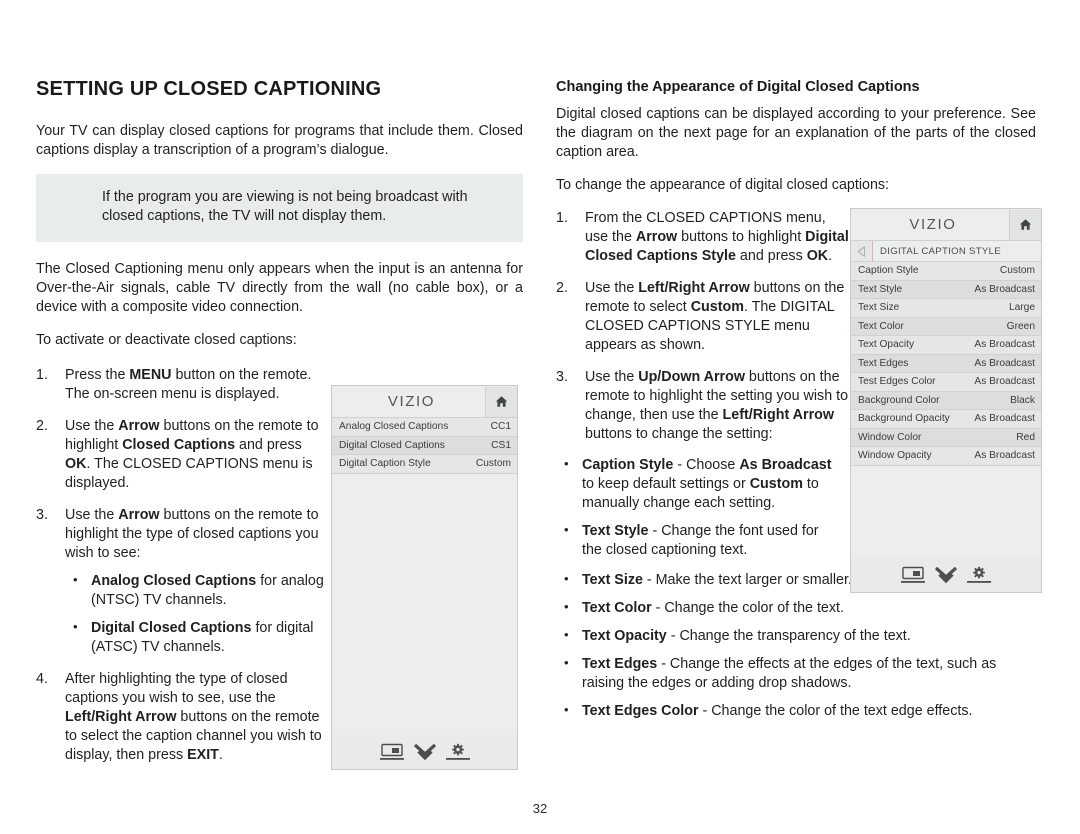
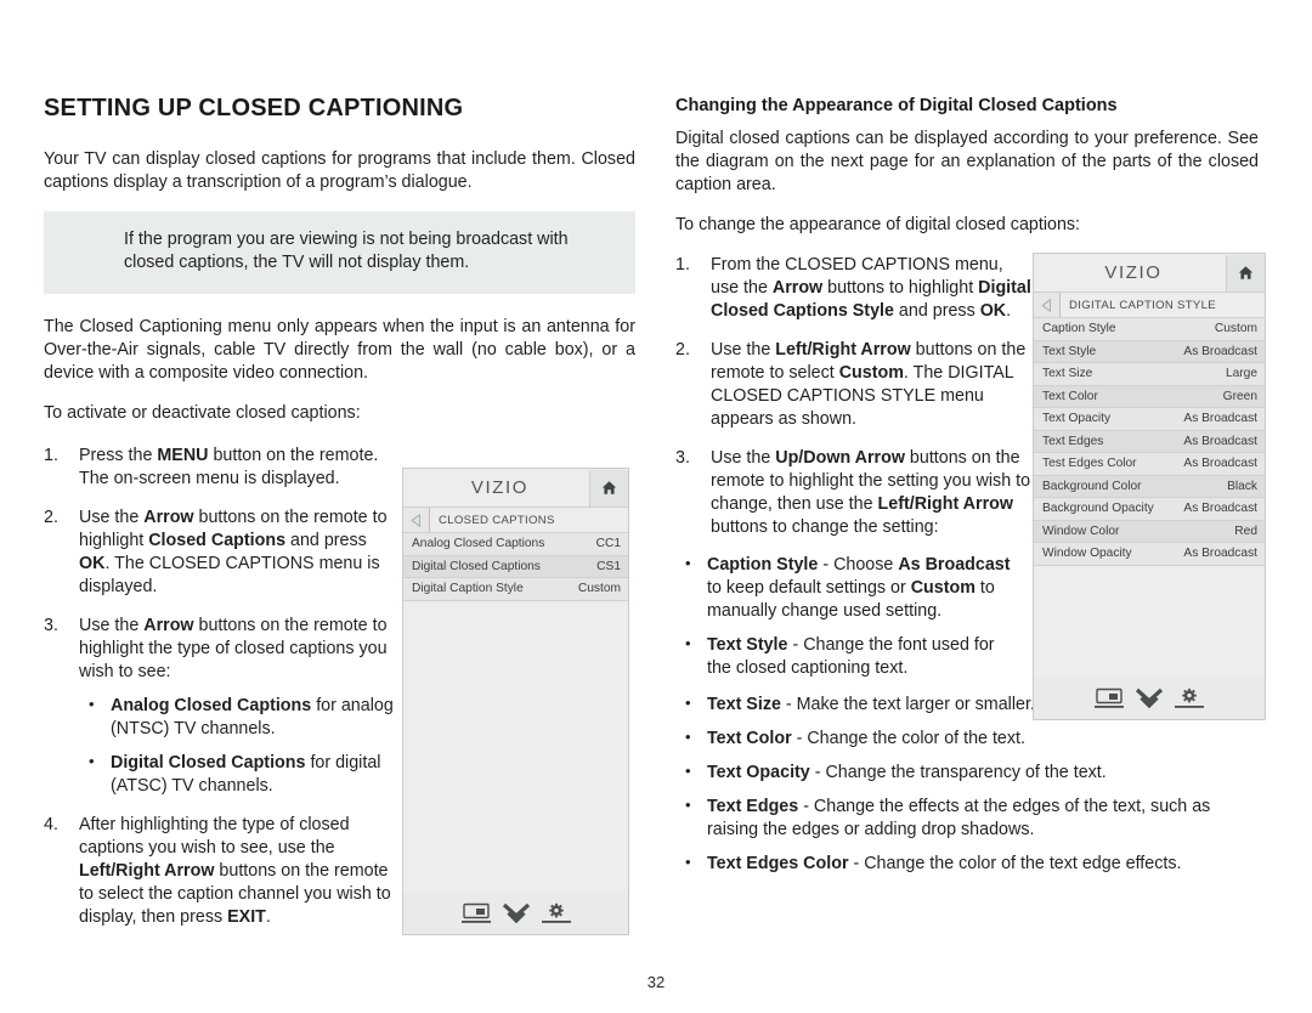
  SETTING UP CLOSED CAPTIONING
  Your TV can display closed captions for programs that include them. Closed captions display a transcription of a program’s dialogue.
  If the program you are viewing is not being broadcast with closed captions, the TV will not display them.
  The Closed Captioning menu only appears when the input is an antenna for Over-the-Air signals, cable TV directly from the wall (no cable box), or a device with a composite video connection.
  To activate or deactivate closed captions:
  1.
  Press the MENU button on the remote. The on-screen menu is displayed.
  2.
  Use the Arrow buttons on the remote to highlight Closed Captions and press OK. The CLOSED CAPTIONS menu is displayed.
  3.
  Use the Arrow buttons on the remote to highlight the type of closed captions you wish to see:
  •
  Analog Closed Captions for analog (NTSC) TV channels.
  •
  Digital Closed Captions for digital (ATSC) TV channels.
  4.
  After highlighting the type of closed captions you wish to see, use the Left/Right Arrow buttons on the remote to select the caption channel you wish to display, then press EXIT.
  Changing the Appearance of Digital Closed Captions
  Digital closed captions can be displayed according to your preference. See the diagram on the next page for an explanation of the parts of the closed caption area.
  To change the appearance of digital closed captions:
  1.
  From the CLOSED CAPTIONS menu, use the Arrow buttons to highlight Digital Closed Captions Style and press OK.
  2.
  Use the Left/Right Arrow buttons on the remote to select Custom. The DIGITAL CLOSED CAPTIONS STYLE menu appears as shown.
  3.
  Use the Up/Down Arrow buttons on the remote to highlight the setting you wish to change, then use the Left/Right Arrow buttons to change the setting:
  •
- Caption Style - Choose As Broadcast to keep default settings or Custom to manually change each setting.
+ Caption Style - Choose As Broadcast to keep default settings or Custom to manually change used setting.
  •
  Text Style - Change the font used for the closed captioning text.
  •
  Text Size - Make the text larger or smaller
  •
  Text Color - Change the color of the text.
  •
  Text Opacity - Change the transparency of the text.
  •
  Text Edges - Change the effects at the edges of the text, such as raising the edges or adding drop shadows.
  •
  Text Edges Color - Change the color of the text edge effects.
  VIZIO
+ CLOSED CAPTIONS
  Analog Closed Captions
  CC1
  Digital Closed Captions
  CS1
  Digital Caption Style
  Custom
  VIZIO
  DIGITAL CAPTION STYLE
  Caption Style
  Custom
  Text Style
  As Broadcast
  Text Size
  Large
  Text Color
  Green
  Text Opacity
  As Broadcast
  Text Edges
  As Broadcast
  Test Edges Color
  As Broadcast
  Background Color
  Black
  Background Opacity
  As Broadcast
  Window Color
  Red
  Window Opacity
  As Broadcast
  32
